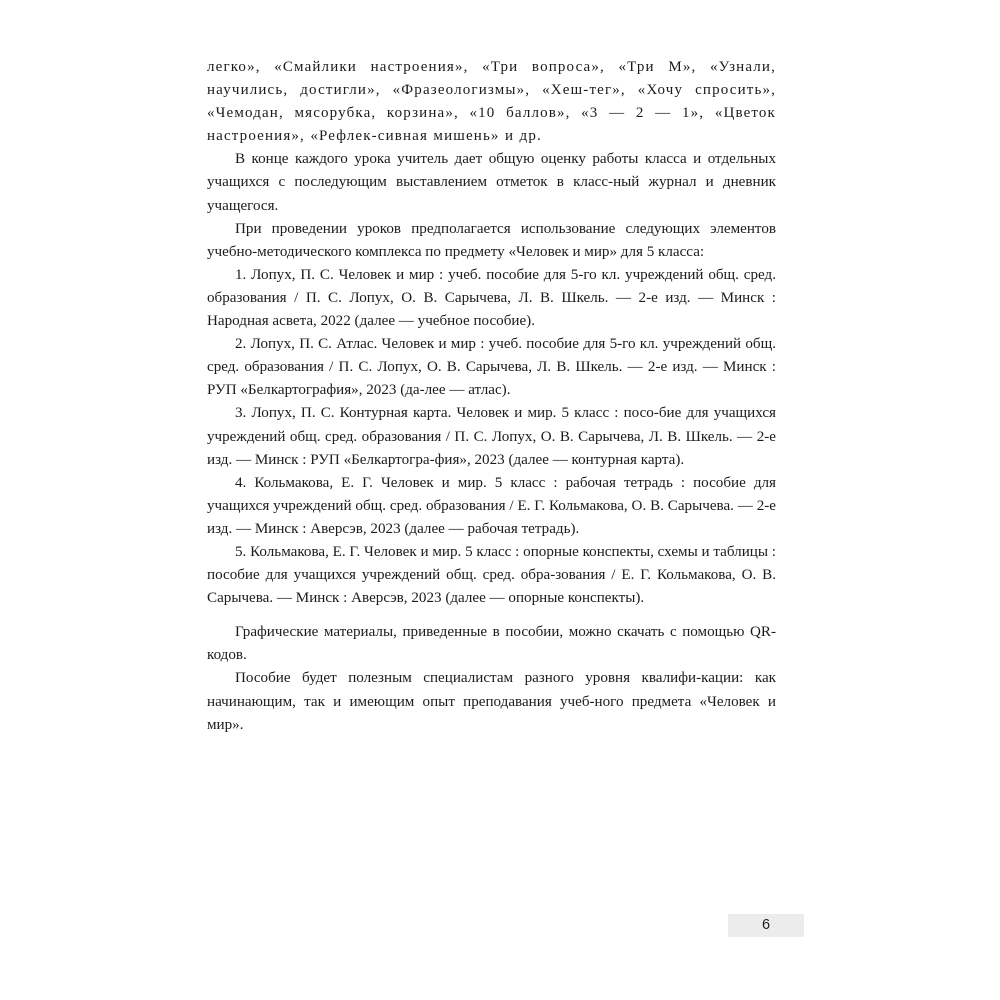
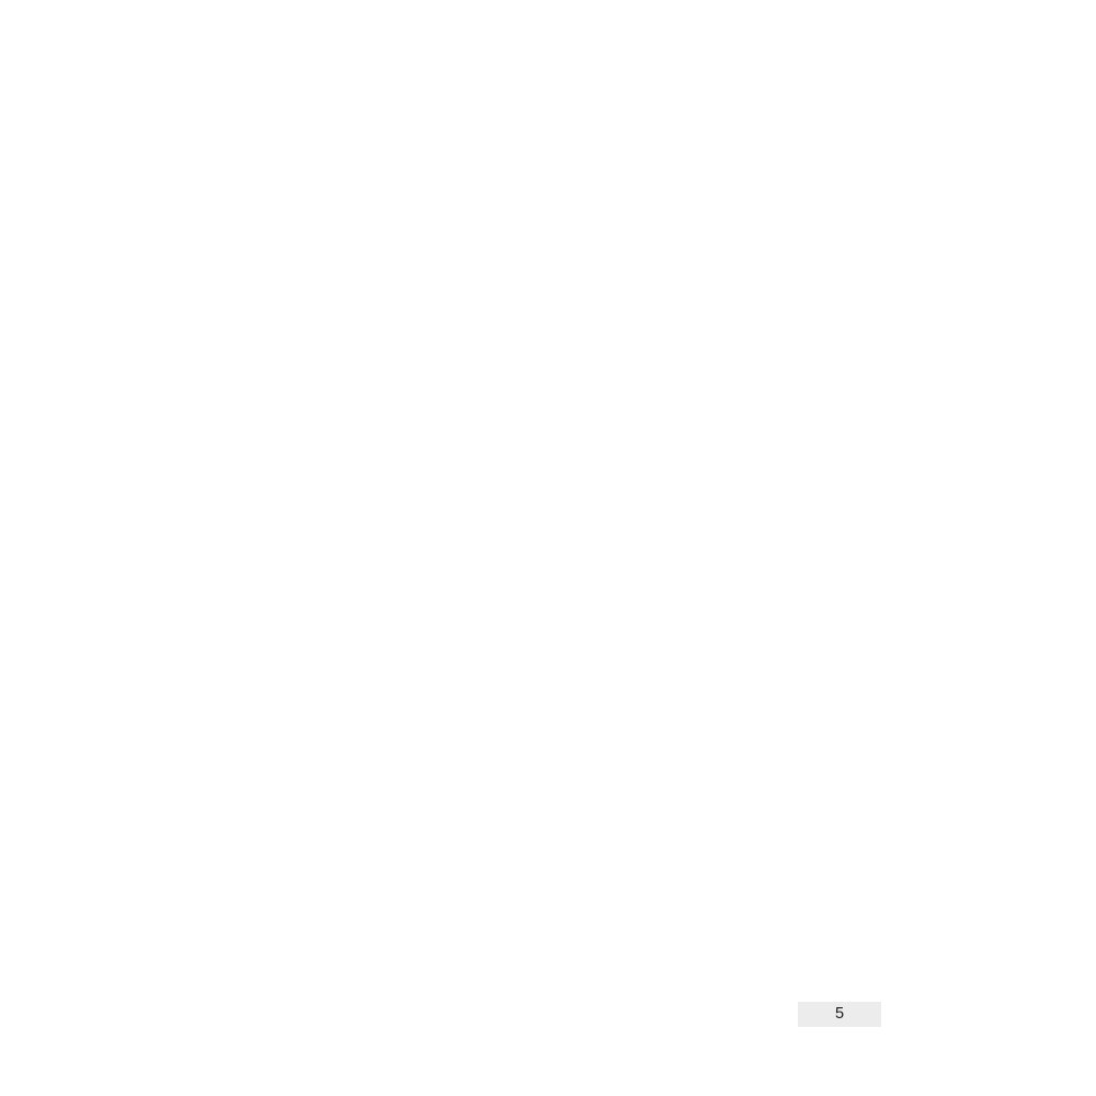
- легко», «Смайлики настроения», «Три вопроса», «Три М», «Узнали, научились, достигли», «Фразеологизмы», «Хеш-тег», «Хочу спросить», «Чемодан, мясорубка, корзина», «10 баллов», «3 — 2 — 1», «Цветок настроения», «Рефлек-сивная мишень» и др.
- В конце каждого урока учитель дает общую оценку работы класса и отдельных учащихся с последующим выставлением отметок в класс-ный журнал и дневник учащегося.
- При проведении уроков предполагается использование следующих элементов учебно-методического комплекса по предмету «Человек и мир» для 5 класса:
- 1. Лопух, П. С. Человек и мир : учеб. пособие для 5-го кл. учреждений общ. сред. образования / П. С. Лопух, О. В. Сарычева, Л. В. Шкель. — 2-е изд. — Минск : Народная асвета, 2022 (далее — учебное пособие).
- 2. Лопух, П. С. Атлас. Человек и мир : учеб. пособие для 5-го кл. учреждений общ. сред. образования / П. С. Лопух, О. В. Сарычева, Л. В. Шкель. — 2-е изд. — Минск : РУП «Белкартография», 2023 (да-лее — атлас).
- 3. Лопух, П. С. Контурная карта. Человек и мир. 5 класс : посо-бие для учащихся учреждений общ. сред. образования / П. С. Лопух, О. В. Сарычева, Л. В. Шкель. — 2-е изд. — Минск : РУП «Белкартогра-фия», 2023 (далее — контурная карта).
- 4. Кольмакова, Е. Г. Человек и мир. 5 класс : рабочая тетрадь : пособие для учащихся учреждений общ. сред. образования / Е. Г. Кольмакова, О. В. Сарычева. — 2-е изд. — Минск : Аверсэв, 2023 (далее — рабочая тетрадь).
- 5. Кольмакова, Е. Г. Человек и мир. 5 класс : опорные конспекты, схемы и таблицы : пособие для учащихся учреждений общ. сред. обра-зования / Е. Г. Кольмакова, О. В. Сарычева. — Минск : Аверсэв, 2023 (далее — опорные конспекты).
- Графические материалы, приведенные в пособии, можно скачать с помощью QR-кодов.
- Пособие будет полезным специалистам разного уровня квалифи-кации: как начинающим, так и имеющим опыт преподавания учеб-ного предмета «Человек и мир».
- 6
+ 5
